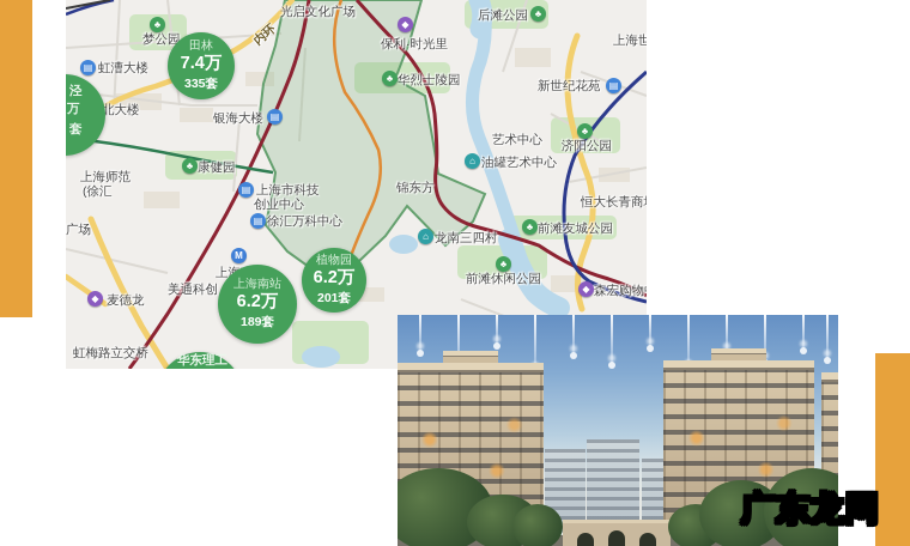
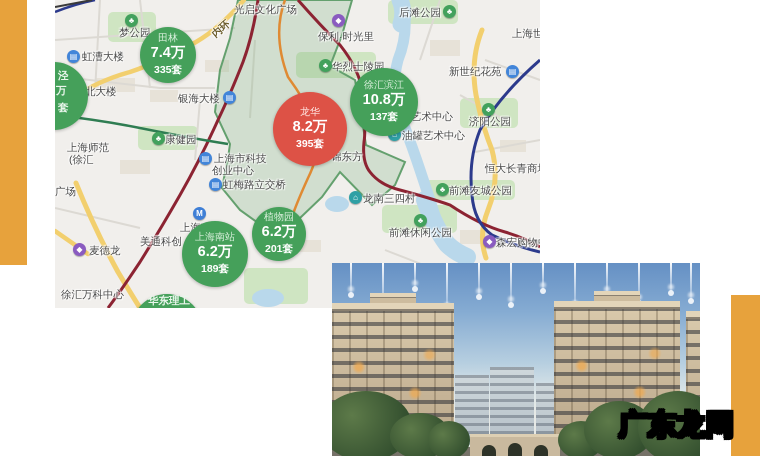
  ♣
  梦公园
  ▤
  虹漕大楼
  北大楼
  ▤
  银海大楼
  光启文化广场
  ◆
  保利·时光里
  ♣
  华烈士陵园
  ♣
  后滩公园
  上海世
  ▤
  新世纪花苑
  ♣
  济阳公园
  艺术中心
  ⌂
  油罐艺术中心
  恒大长青商
  ♣
  前滩友城公园
  ⌂
  龙南三四村
  ♣
  前滩休闲公园
  ◆
  锦东方
  ♣
  康健园
  上海师范
  (徐汇
  广场
  ▤
  上海市科技
  创业中心
  ▤
- 徐汇万科中心
+ 虹梅路立交桥
  M
  美通科创
  ◆
  麦德龙
- 虹梅路立交桥
+ 徐汇万科中心
  田林
  7.4万
  335套
+ 龙华
+ 8.2万
+ 395套
+ 徐汇滨江
+ 10.8万
+ 137套
  上海南站
  6.2万
  189套
  植物园
  6.2万
  201套
  泾
  万
  套
  华东理工
  广东龙网
